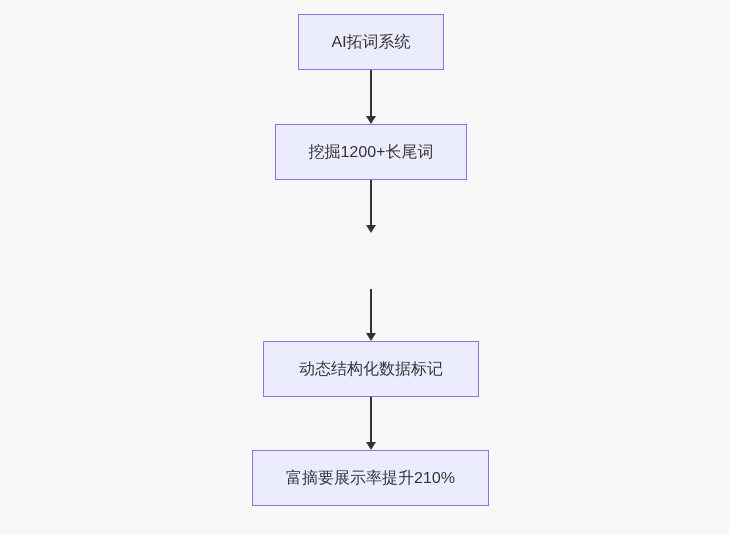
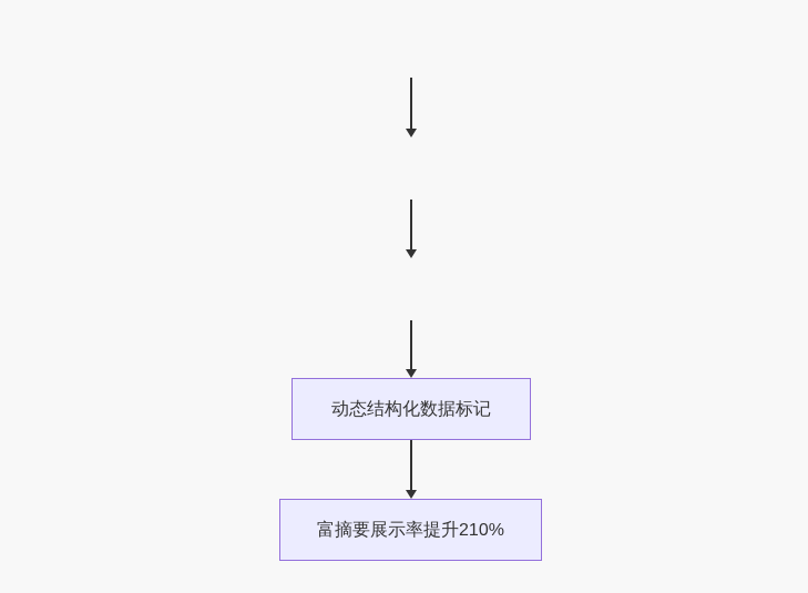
- AI拓词系统
- 挖掘1200+长尾词
  动态结构化数据标记
  富摘要展示率提升210%
